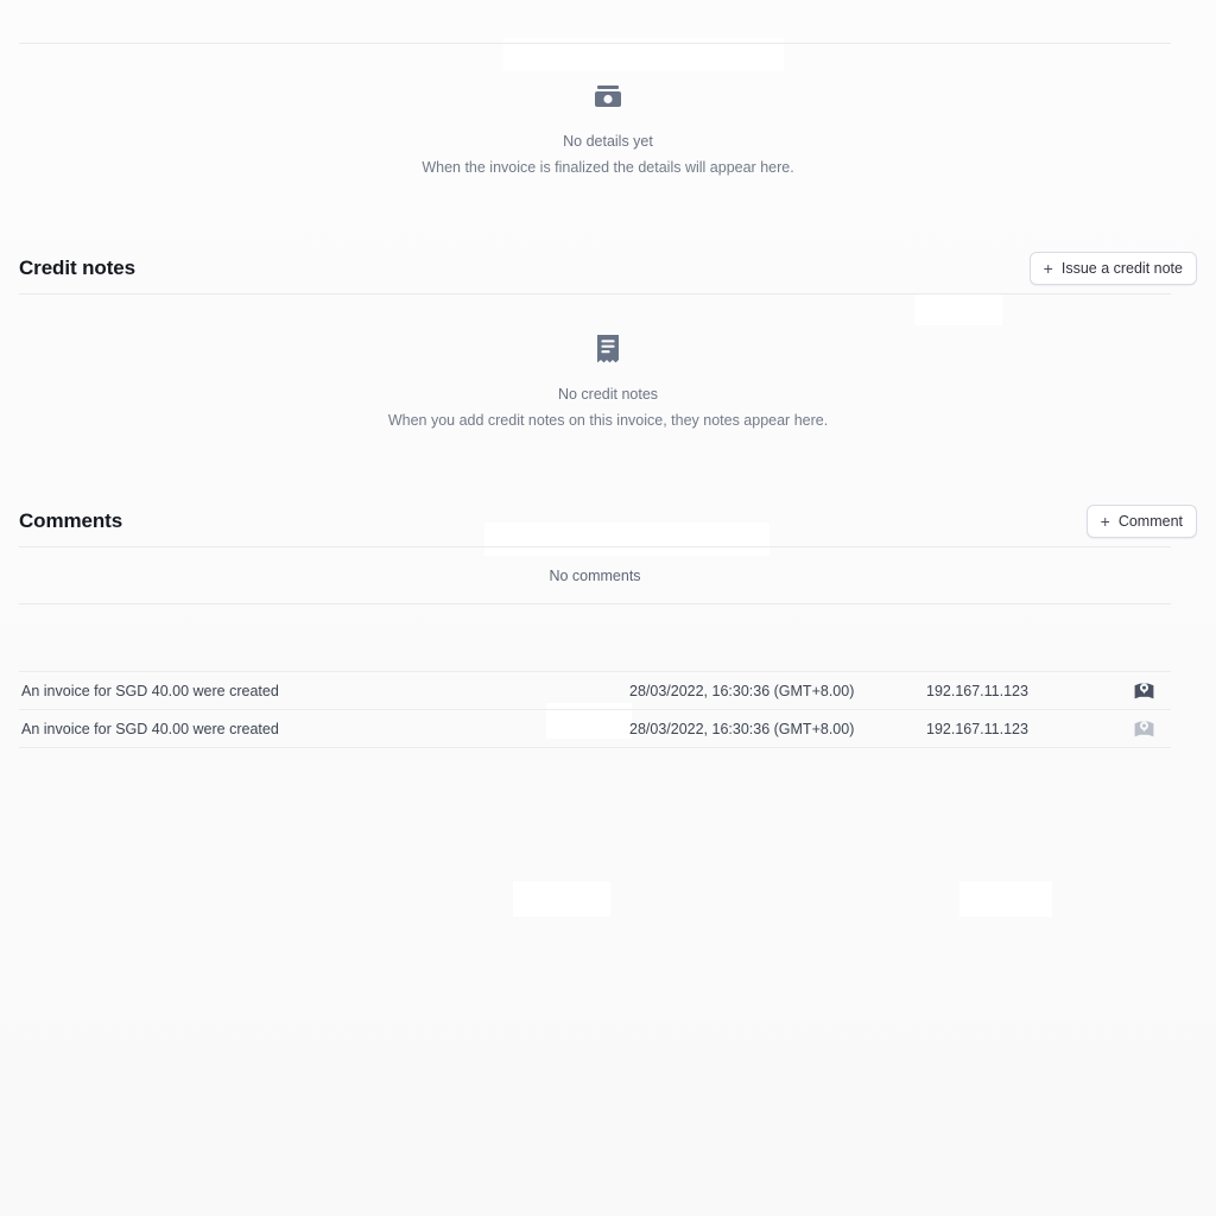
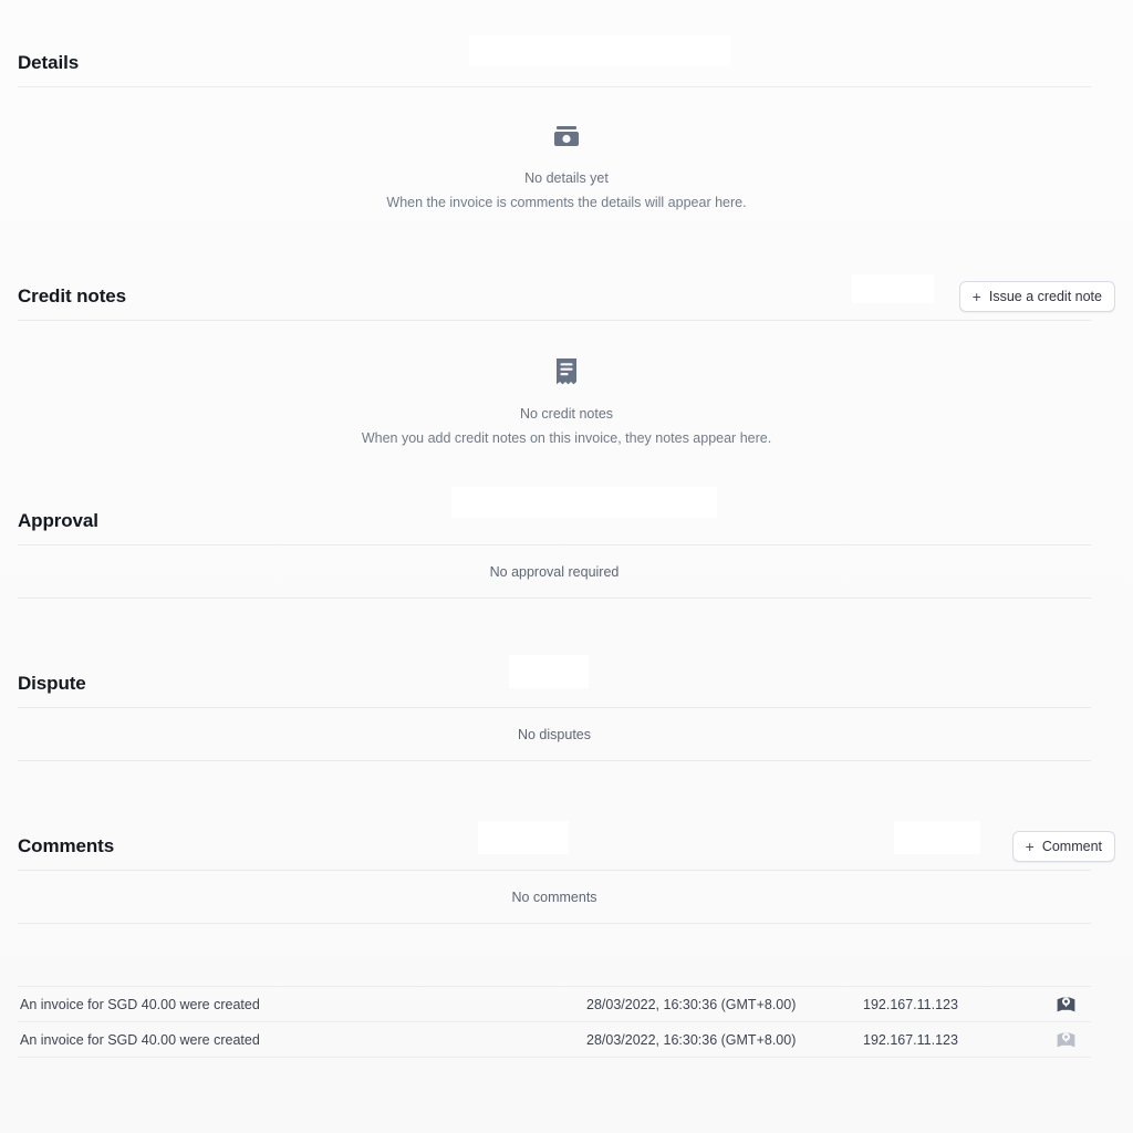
+ Details
  No details yet
- When the invoice is finalized the details will appear here.
+ When the invoice is comments the details will appear here.
  Credit notes
  +
  Issue a credit note
  No credit notes
  When you add credit notes on this invoice, they notes appear here.
+ Approval
+ No approval required
+ Dispute
+ No disputes
  Comments
  +
  Comment
  No comments
  An invoice for SGD 40.00 were created
  28/03/2022, 16:30:36 (GMT+8.00)
  192.167.11.123
  An invoice for SGD 40.00 were created
  28/03/2022, 16:30:36 (GMT+8.00)
  192.167.11.123
